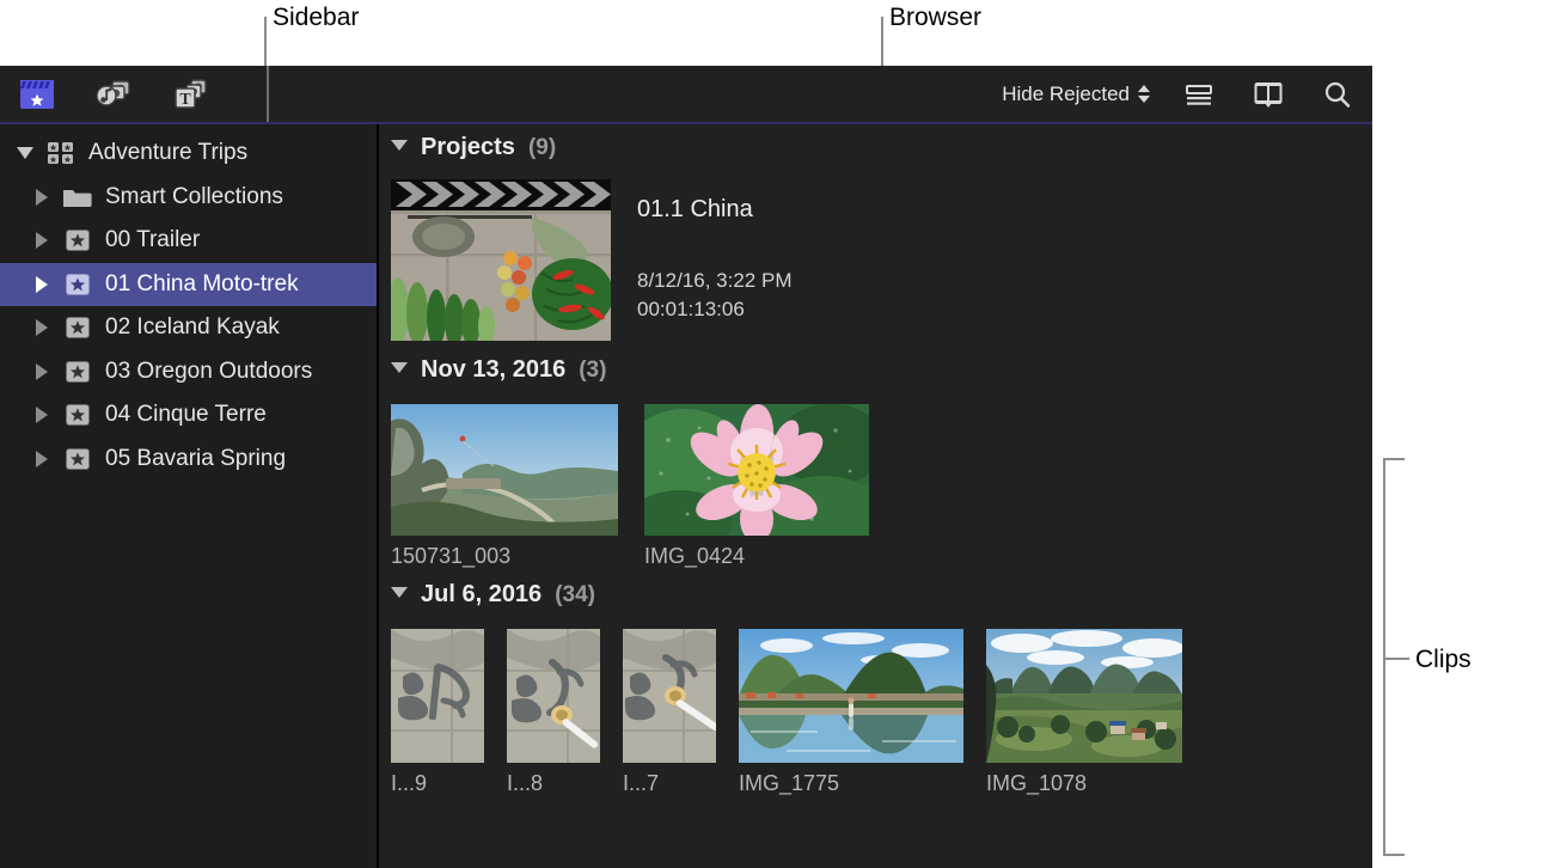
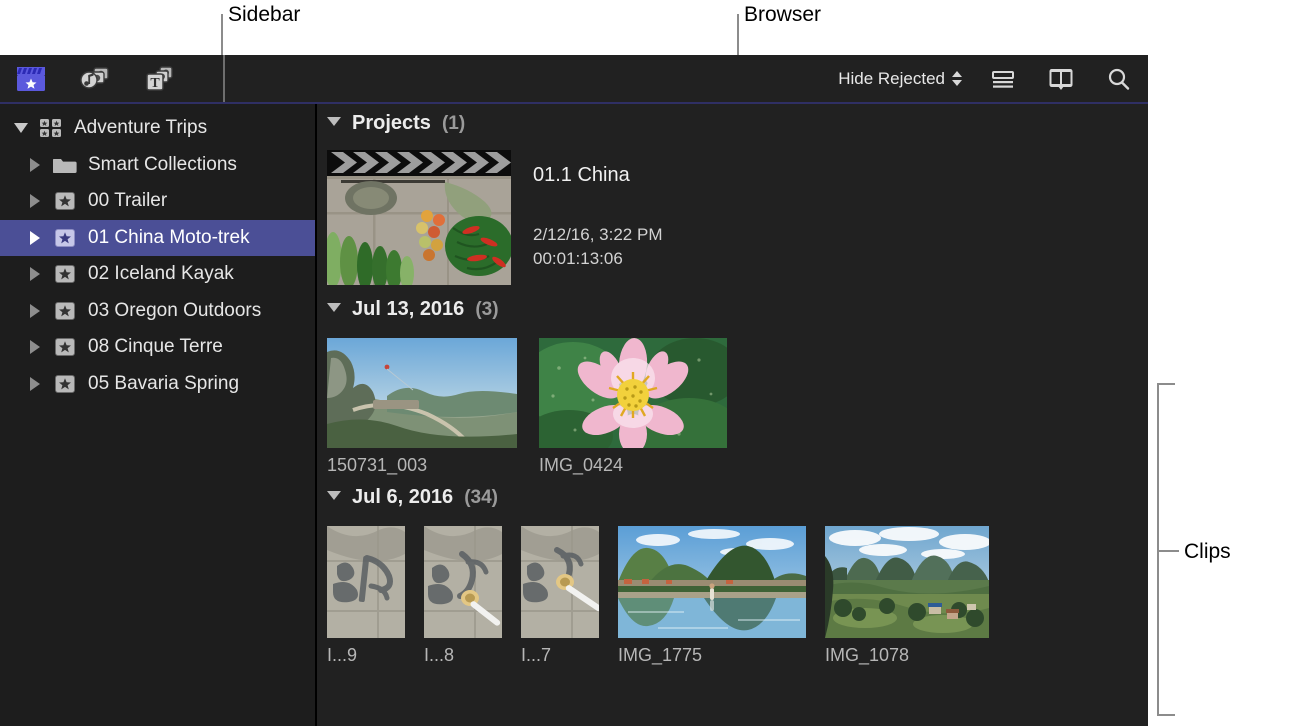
  Sidebar
  Browser
  Clips
  T
  Hide Rejected
  Adventure Trips
  Smart Collections
  00 Trailer
  01 China Moto-trek
  02 Iceland Kayak
  03 Oregon Outdoors
- 04 Cinque Terre
+ 08 Cinque Terre
  05 Bavaria Spring
  Projects
- (9)
+ (1)
  01.1 China
- 8/12/16, 3:22 PM
+ 2/12/16, 3:22 PM
  00:01:13:06
- Nov 13, 2016
+ Jul 13, 2016
  (3)
  150731_003
  IMG_0424
  Jul 6, 2016
  (34)
  I...9
  I...8
  I...7
  IMG_1775
  IMG_1078
